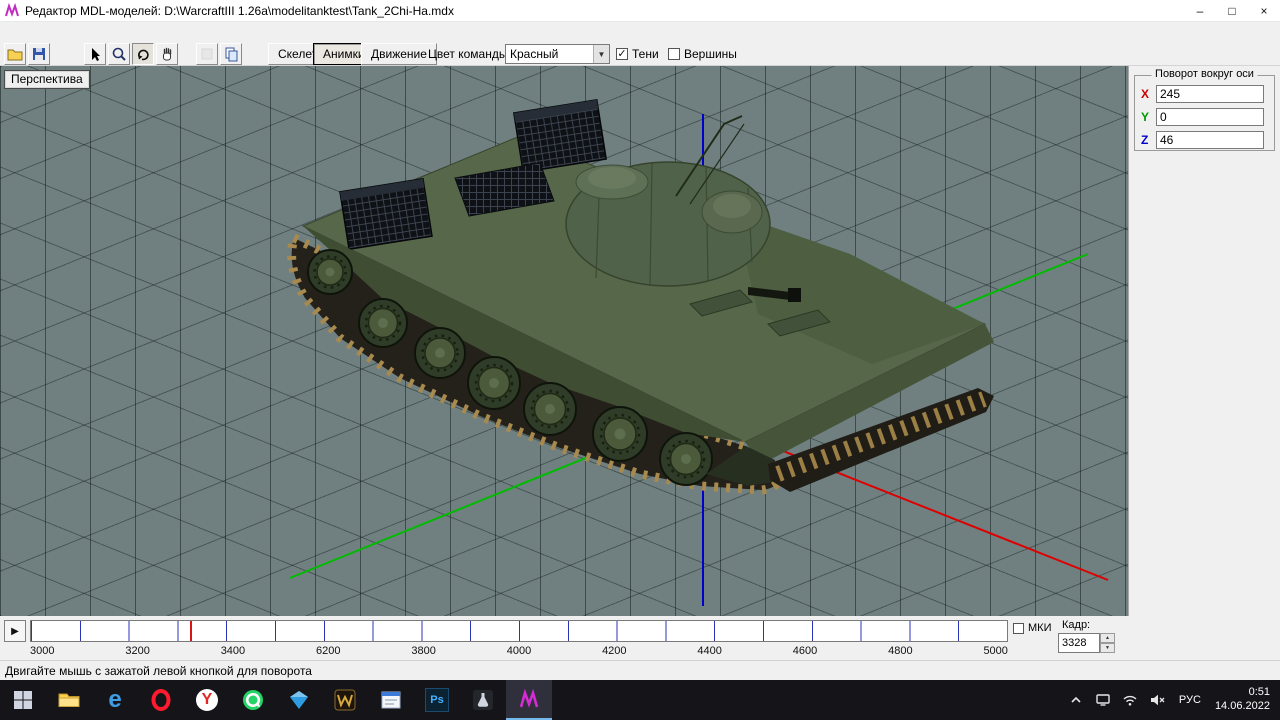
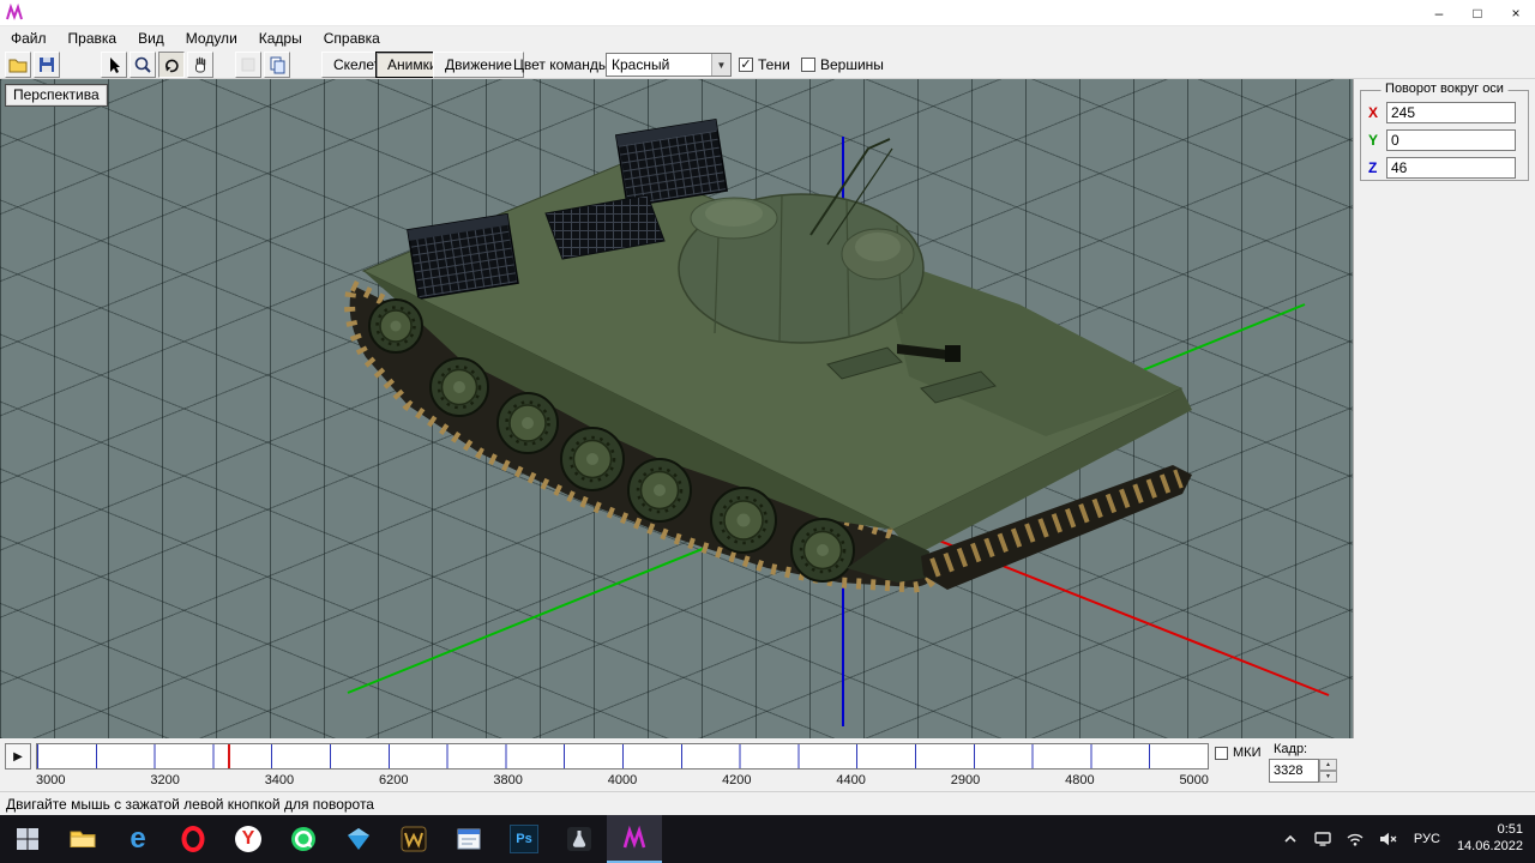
- Редактор MDL-моделей: D:\WarcraftIII 1.26a\modelitanktest\Tank_2Chi-Ha.mdx
  –
  □
  ×
+ Файл
+ Правка
+ Вид
+ Модули
+ Кадры
+ Справка
  Скеле
  Анимк
  Движение
  Цвет команды
  Красный
  ▼
  ✓
  Тени
  Вершины
  Перспектива
  Поворот вокруг оси
  X
  245
  Y
  0
  Z
  46
  ▶
  3000
  3200
  3400
  6200
  3800
  4000
  4200
  4400
- 4600
+ 2900
  4800
  5000
  МКИ
  Кадр:
  3328
  Двигайте мышь с зажатой левой кнопкой для поворота
  e
  Y
  Ps
  РУС
  0:51
  14.06.2022
